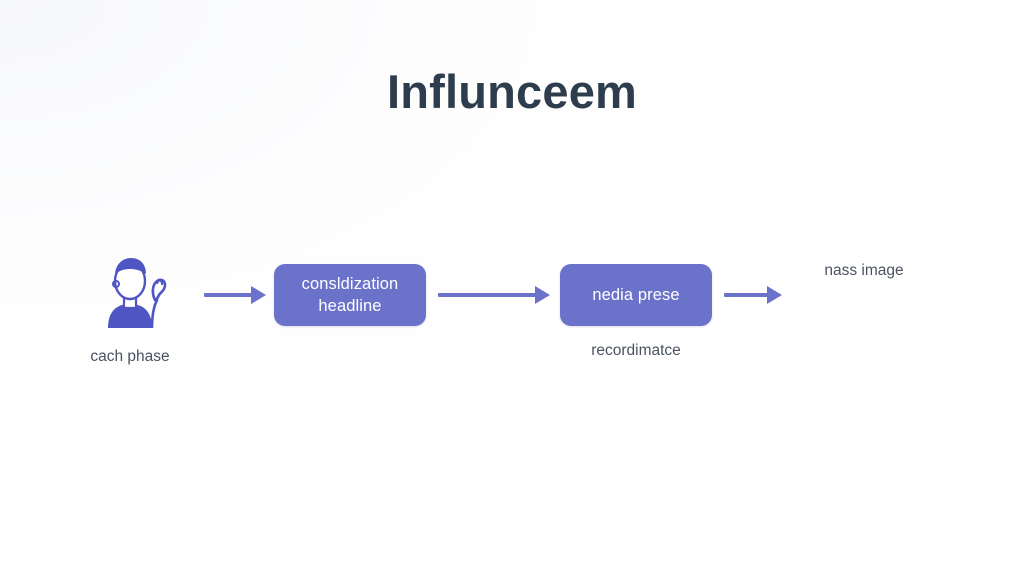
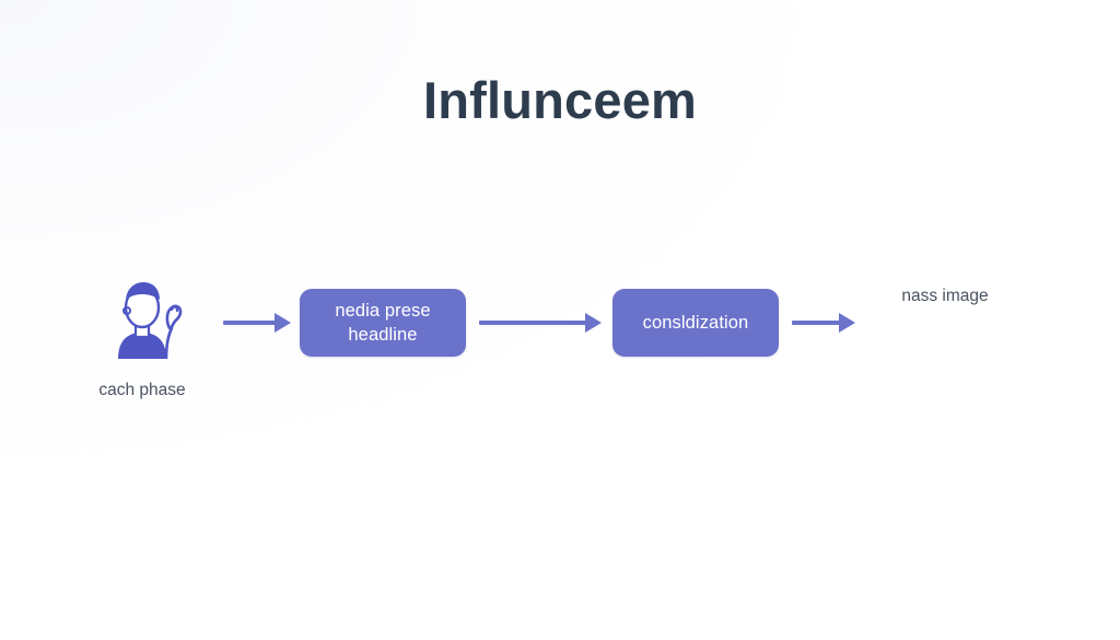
  Influnceem
  cach phase
- consldization
+ nedia prese
  headline
- nedia prese
+ consldization
- recordimatce
  nass image
